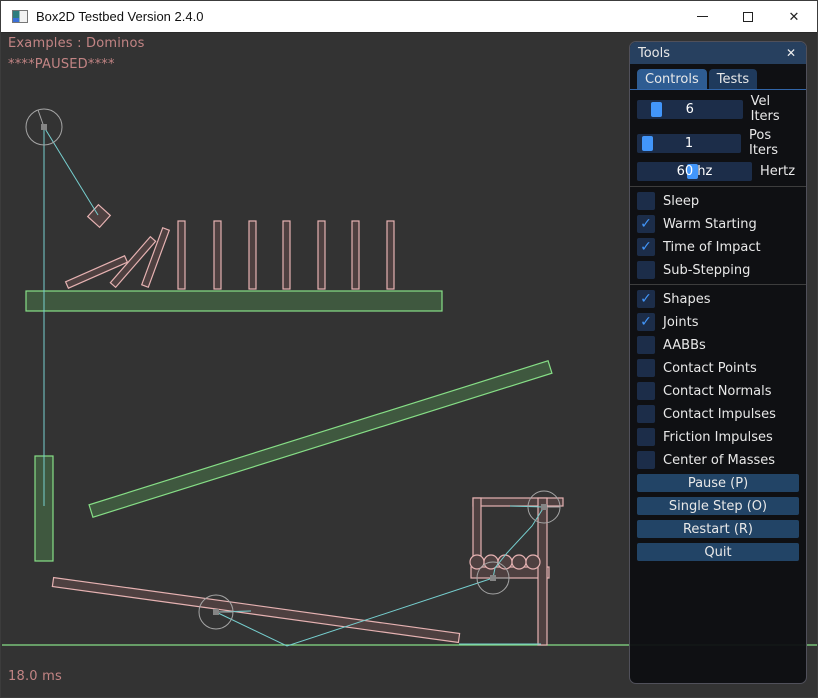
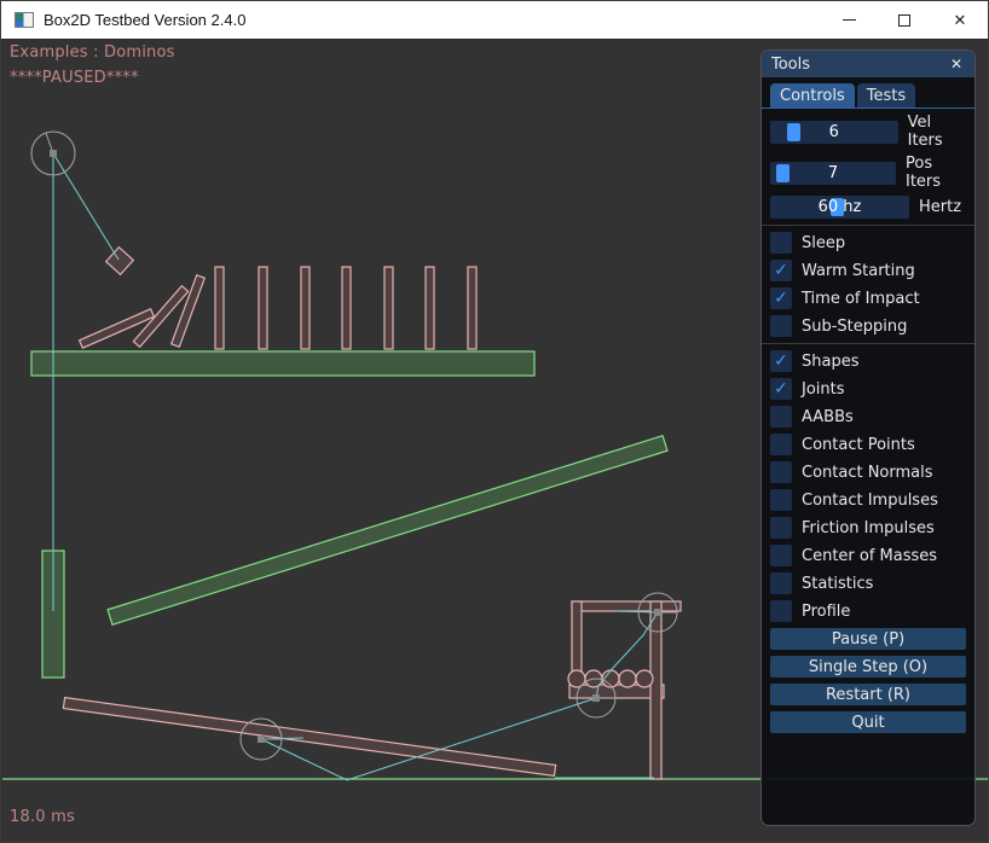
  Box2D Testbed Version 2.4.0
  ✕
  Examples : Dominos
  ****PAUSED****
  18.0 ms
  Tools
  ✕
  Controls
  Tests
  6
  Vel Iters
- 1
+ 7
  Pos Iters
  60 hz
  Hertz
  Sleep
  ✓
  Warm Starting
  ✓
  Time of Impact
  Sub-Stepping
  ✓
  Shapes
  ✓
  Joints
  AABBs
  Contact Points
  Contact Normals
  Contact Impulses
  Friction Impulses
  Center of Masses
+ Statistics
+ Profile
  Pause (P)
  Single Step (O)
  Restart (R)
  Quit
